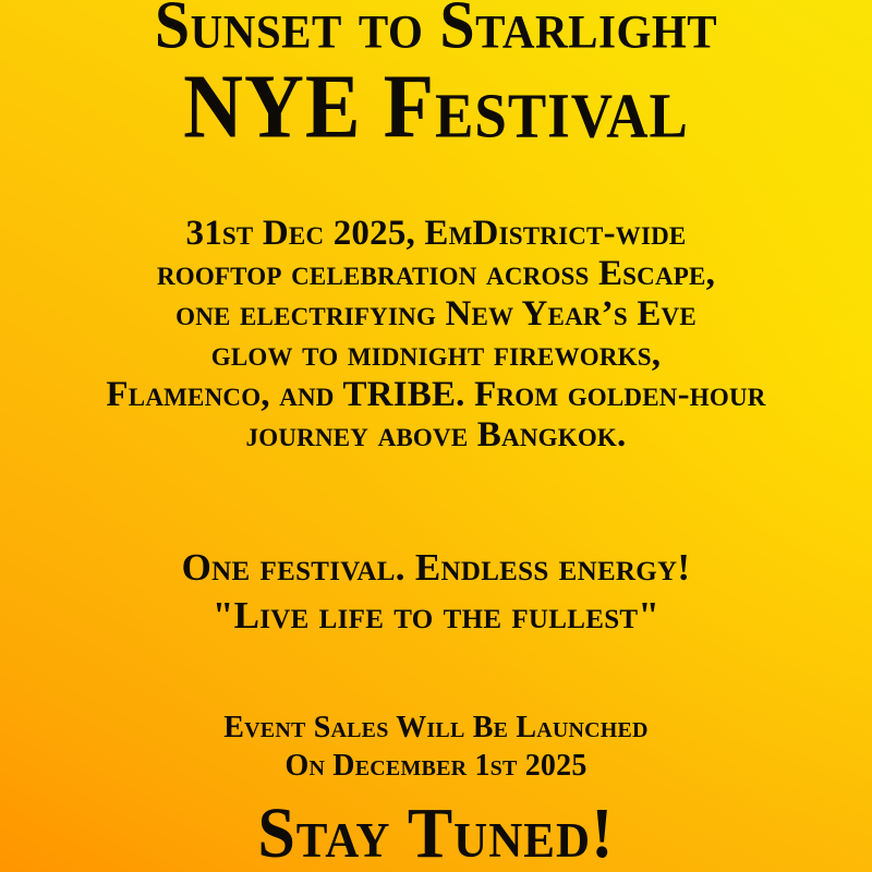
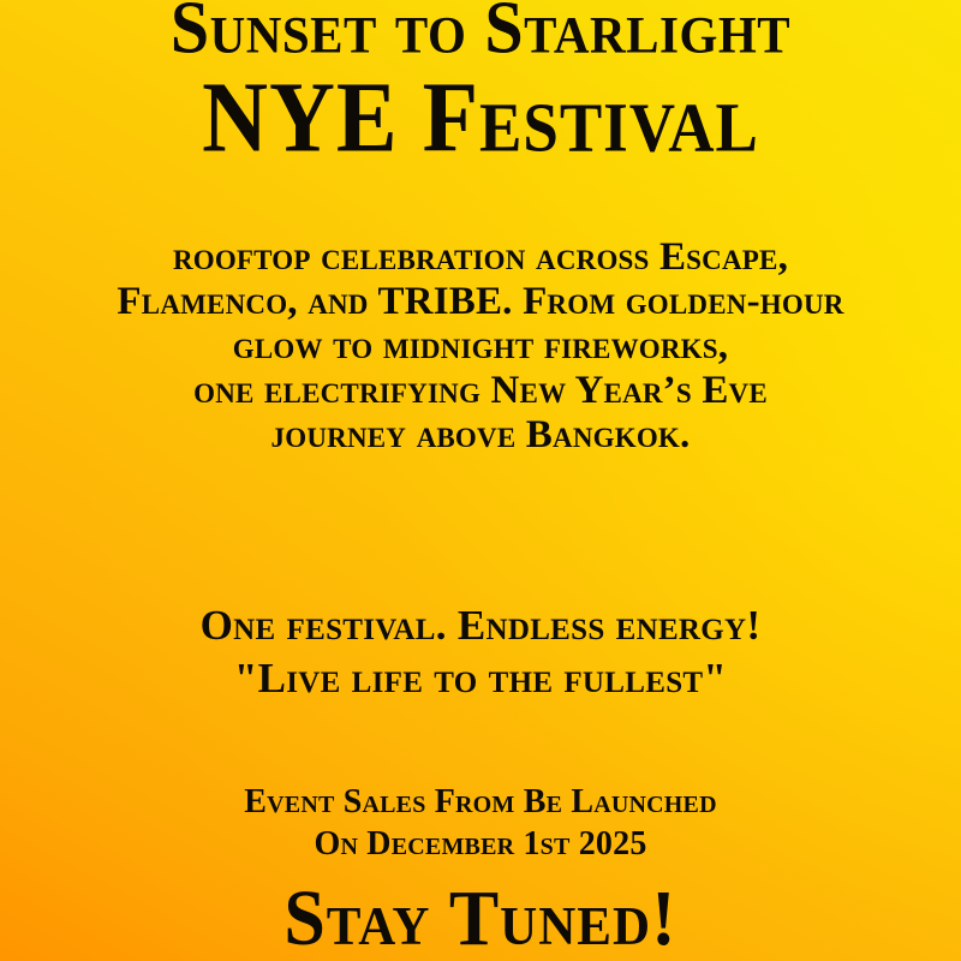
  Sunset to Starlight
  NYE Festival
- 31st Dec 2025, EmDistrict-wide
  rooftop celebration across Escape,
- one electrifying New Year’s Eve
+ Flamenco, and TRIBE. From golden-hour
  glow to midnight fireworks,
- Flamenco, and TRIBE. From golden-hour
+ one electrifying New Year’s Eve
  journey above Bangkok.
  One festival. Endless energy!
  "Live life to the fullest"
- Event Sales Will Be Launched
+ Event Sales From Be Launched
  On December 1st 2025
  Stay Tuned!
